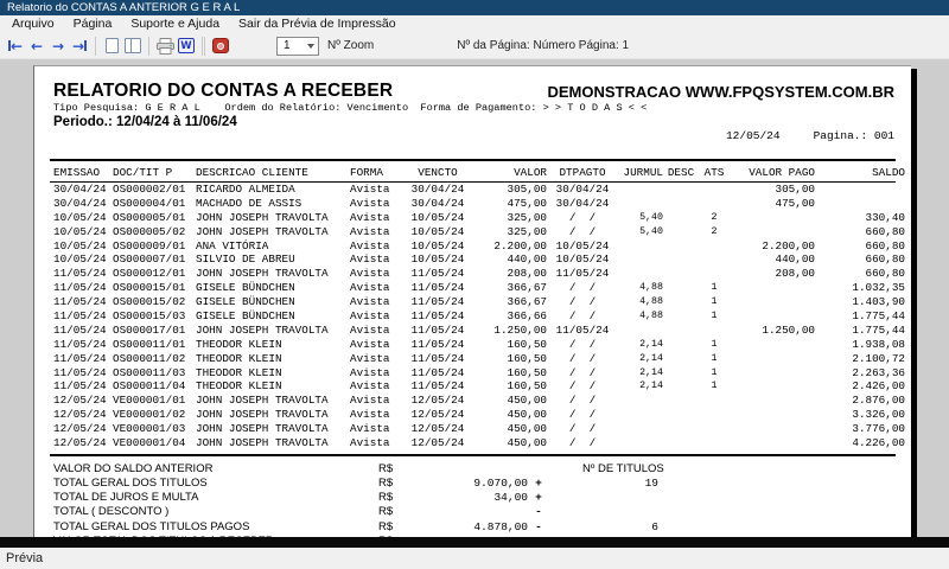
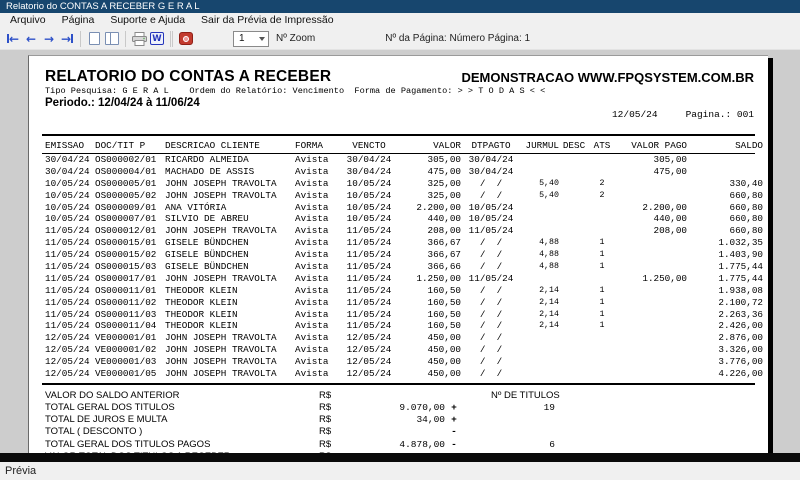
- Relatorio do CONTAS A ANTERIOR G E R A L
+ Relatorio do CONTAS A RECEBER G E R A L
  Arquivo
  Página
  Suporte e Ajuda
  Sair da Prévia de Impressão
  ←
  ←
  →
  →
  W
  1
  Nº Zoom
  Nº da Página: Número Página: 1
  RELATORIO DO CONTAS A RECEBER
  DEMONSTRACAO WWW.FPQSYSTEM.COM.BR
  Tipo Pesquisa: G E R A L Ordem do Relatório: Vencimento Forma de Pagamento: > > T O D A S < <
  Periodo.: 12/04/24 à 11/06/24
  12/05/24 Pagina.: 001
  EMISSAO
  DOC/TIT P
  DESCRICAO CLIENTE
  FORMA
  VENCTO
  VALOR
  DTPAGTO
  JURMUL
  DESC
  ATS
  VALOR PAGO
  SALDO
  30/04/24
  OS000002/01
  RICARDO ALMEIDA
  Avista
  30/04/24
  305,00
  30/04/24
  305,00
  30/04/24
  OS000004/01
  MACHADO DE ASSIS
  Avista
  30/04/24
  475,00
  30/04/24
  475,00
  10/05/24
  OS000005/01
  JOHN JOSEPH TRAVOLTA
  Avista
  10/05/24
  325,00
  / /
  5,40
  2
  330,40
  10/05/24
  OS000005/02
  JOHN JOSEPH TRAVOLTA
  Avista
  10/05/24
  325,00
  / /
  5,40
  2
  660,80
  10/05/24
  OS000009/01
  ANA VITÓRIA
  Avista
  10/05/24
  2.200,00
  10/05/24
  2.200,00
  660,80
  10/05/24
  OS000007/01
  SILVIO DE ABREU
  Avista
  10/05/24
  440,00
  10/05/24
  440,00
  660,80
  11/05/24
  OS000012/01
  JOHN JOSEPH TRAVOLTA
  Avista
  11/05/24
  208,00
  11/05/24
  208,00
  660,80
  11/05/24
  OS000015/01
  GISELE BÜNDCHEN
  Avista
  11/05/24
  366,67
  / /
  4,88
  1
  1.032,35
  11/05/24
  OS000015/02
  GISELE BÜNDCHEN
  Avista
  11/05/24
  366,67
  / /
  4,88
  1
  1.403,90
  11/05/24
  OS000015/03
  GISELE BÜNDCHEN
  Avista
  11/05/24
  366,66
  / /
  4,88
  1
  1.775,44
  11/05/24
  OS000017/01
  JOHN JOSEPH TRAVOLTA
  Avista
  11/05/24
  1.250,00
  11/05/24
  1.250,00
  1.775,44
  11/05/24
  OS000011/01
  THEODOR KLEIN
  Avista
  11/05/24
  160,50
  / /
  2,14
  1
  1.938,08
  11/05/24
  OS000011/02
  THEODOR KLEIN
  Avista
  11/05/24
  160,50
  / /
  2,14
  1
  2.100,72
  11/05/24
  OS000011/03
  THEODOR KLEIN
  Avista
  11/05/24
  160,50
  / /
  2,14
  1
  2.263,36
  11/05/24
  OS000011/04
  THEODOR KLEIN
  Avista
  11/05/24
  160,50
  / /
  2,14
  1
  2.426,00
  12/05/24
  VE000001/01
  JOHN JOSEPH TRAVOLTA
  Avista
  12/05/24
  450,00
  / /
  2.876,00
  12/05/24
  VE000001/02
  JOHN JOSEPH TRAVOLTA
  Avista
  12/05/24
  450,00
  / /
  3.326,00
  12/05/24
  VE000001/03
  JOHN JOSEPH TRAVOLTA
  Avista
  12/05/24
  450,00
  / /
  3.776,00
  12/05/24
- VE000001/04
+ VE000001/05
  JOHN JOSEPH TRAVOLTA
  Avista
  12/05/24
  450,00
  / /
  4.226,00
  Nº DE TITULOS
  VALOR DO SALDO ANTERIOR
  R$
  TOTAL GERAL DOS TITULOS
  R$
  9.070,00
  +
  19
  TOTAL DE JUROS E MULTA
  R$
  34,00
  +
  TOTAL ( DESCONTO )
  R$
  -
  TOTAL GERAL DOS TITULOS PAGOS
  R$
  4.878,00
  -
  6
  Prévia
